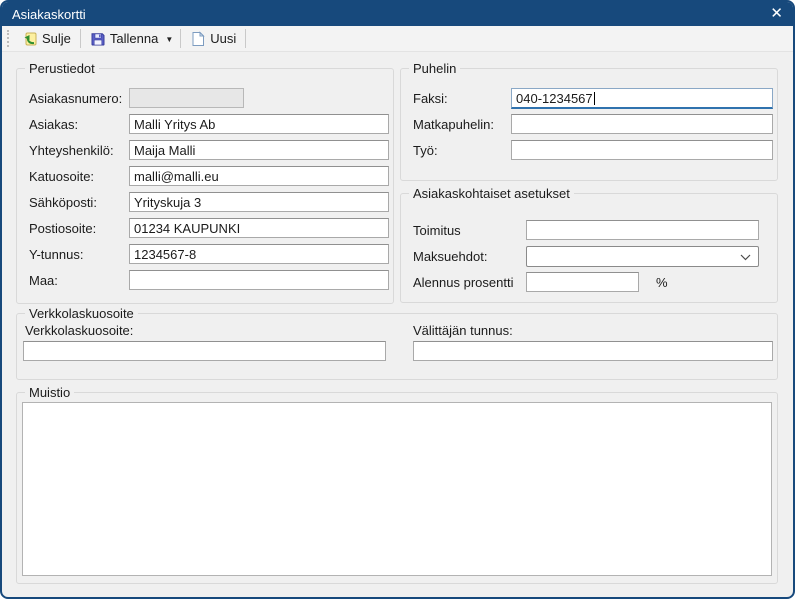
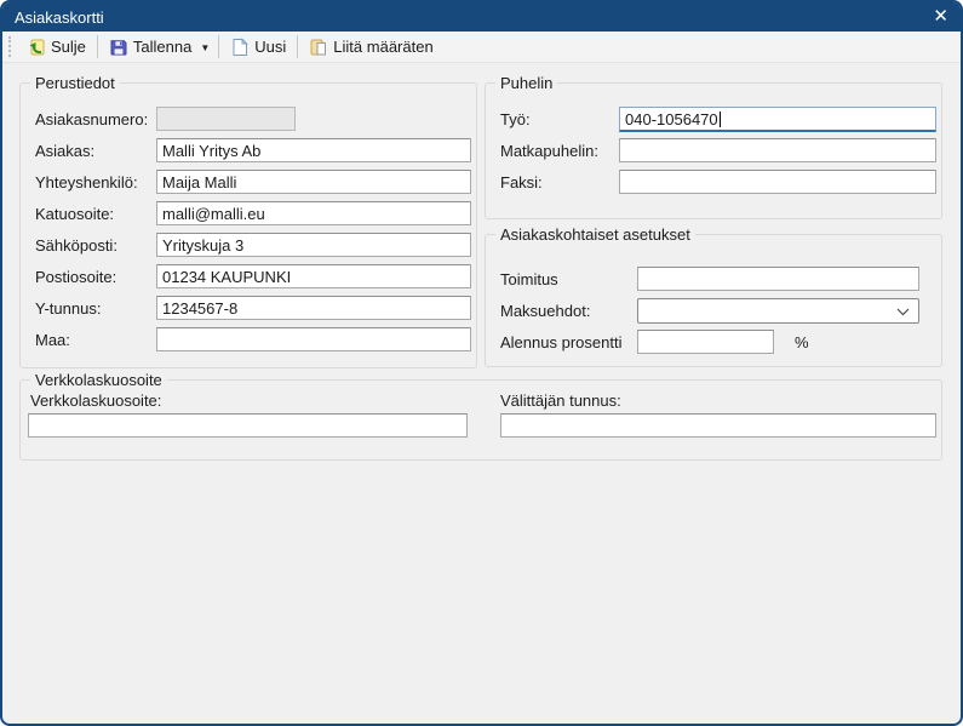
  Asiakaskortti
  ✕
  Sulje
  Tallenna
  ▼
  Uusi
+ Liitä määräten
  Perustiedot
  Asiakasnumero:
  Asiakas:
  Malli Yritys Ab
  Yhteyshenkilö:
  Maija Malli
  Katuosoite:
  malli@malli.eu
  Sähköposti:
  Yrityskuja 3
  Postiosoite:
  01234 KAUPUNKI
  Y-tunnus:
  1234567-8
  Maa:
  Puhelin
- Faksi:
+ Työ:
- 040-1234567
+ 040-1056470
  Matkapuhelin:
- Työ:
+ Faksi:
  Asiakaskohtaiset asetukset
  Toimitus
  Maksuehdot:
  Alennus prosentti
  %
  Verkkolaskuosoite
  Verkkolaskuosoite:
  Välittäjän tunnus:
- Muistio
